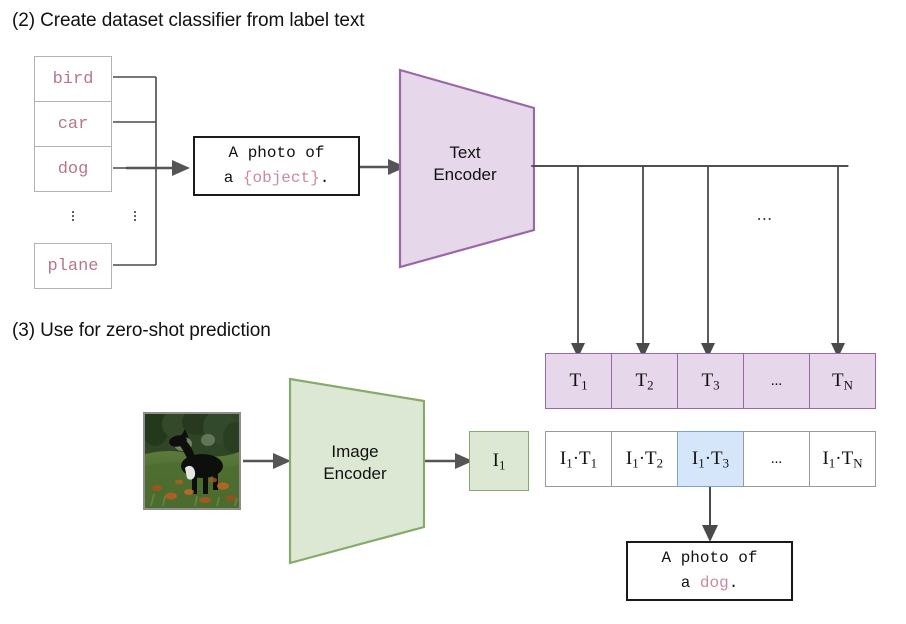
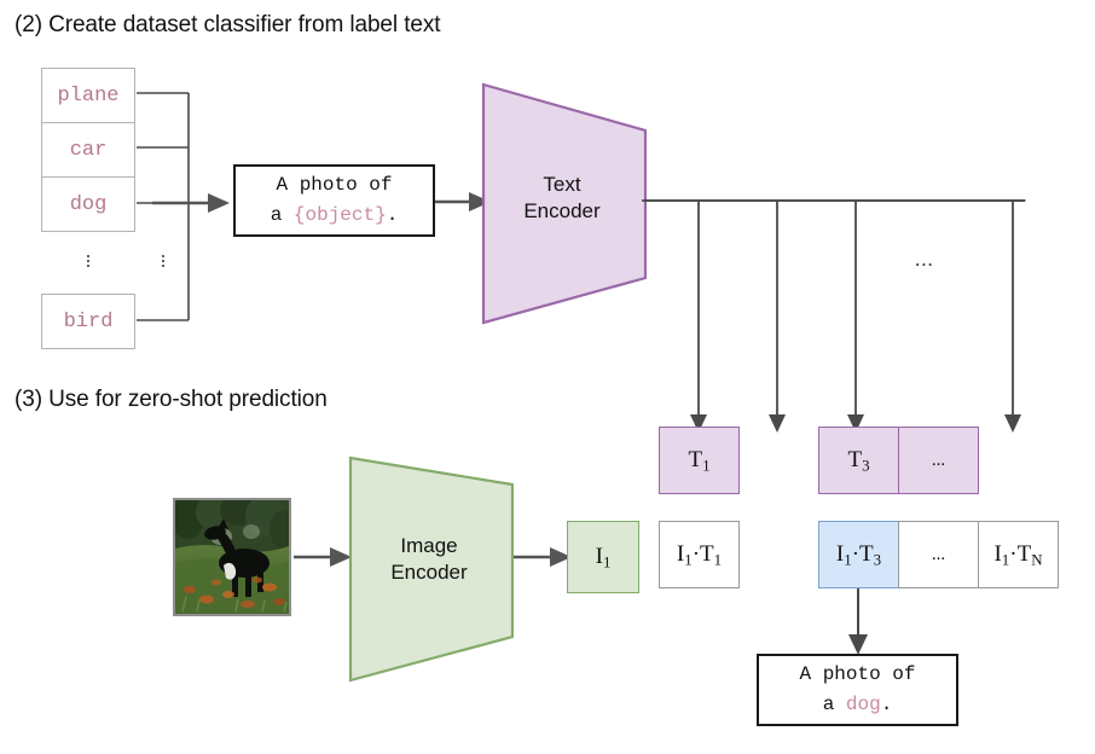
  (2) Create dataset classifier from label text
- bird
+ plane
  car
  dog
- plane
+ bird
  .
  .
  .
  .
  .
  .
  A photo of
  a {object}.
  Text
  Encoder
  ...
  T1
- T2
  T3
  ...
- TN
  (3) Use for zero-shot prediction
  Image
  Encoder
  I1
  I1·T1
- I1·T2
  I1·T3
  ...
  I1·TN
  A photo of
  a dog.
